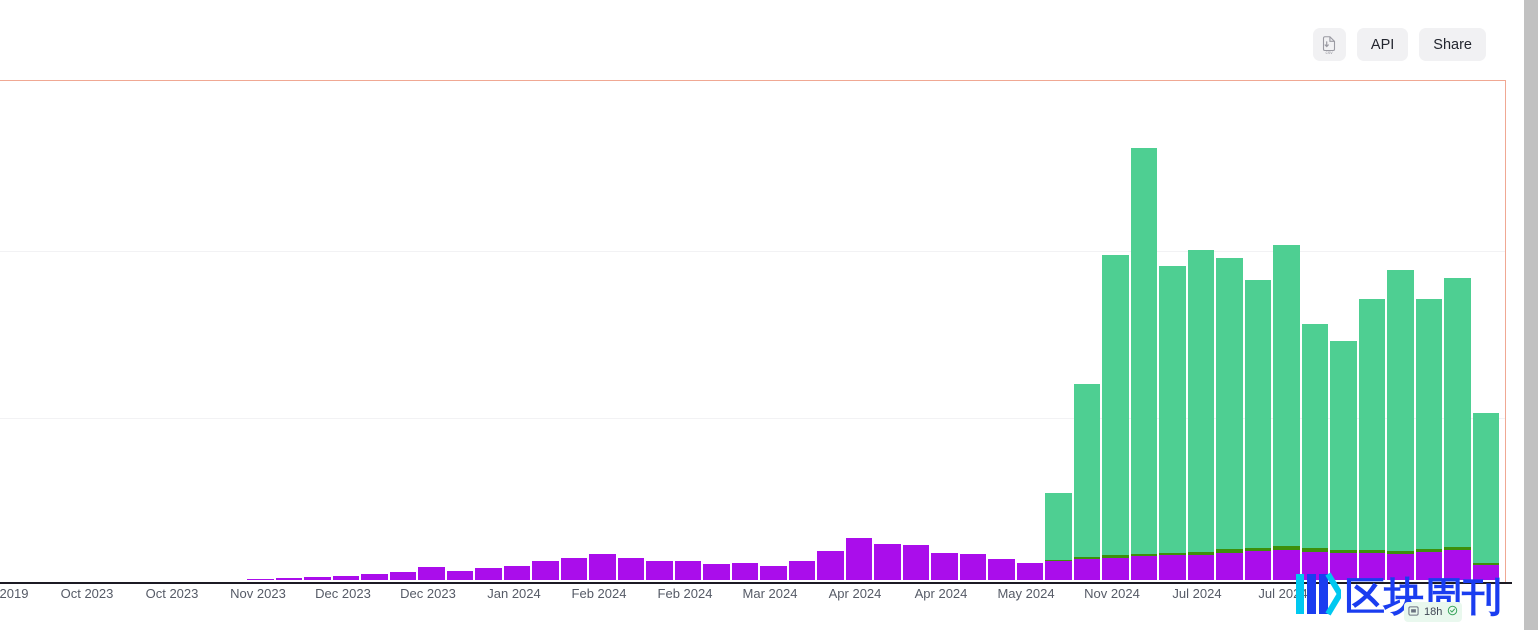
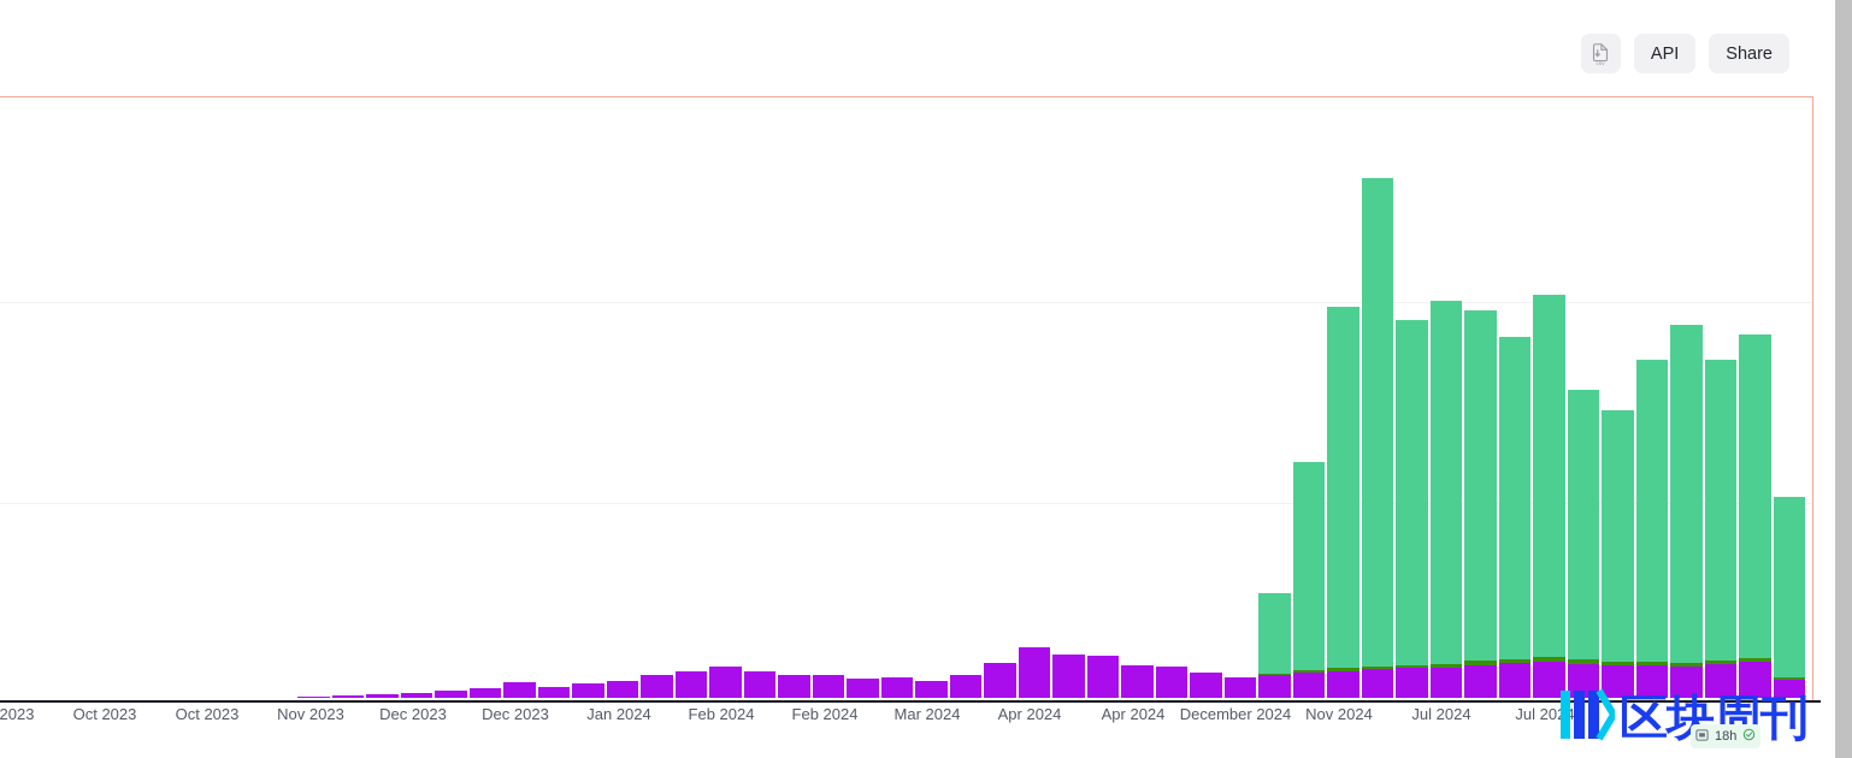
  API
  Share
- 2019
+ 2023
  Oct 2023
  Oct 2023
  Nov 2023
  Dec 2023
  Dec 2023
  Jan 2024
  Feb 2024
  Feb 2024
  Mar 2024
  Apr 2024
  Apr 2024
- May 2024
+ December 2024
  Nov 2024
  Jul 2024
  Jul 20
  区块周刊
  18h
